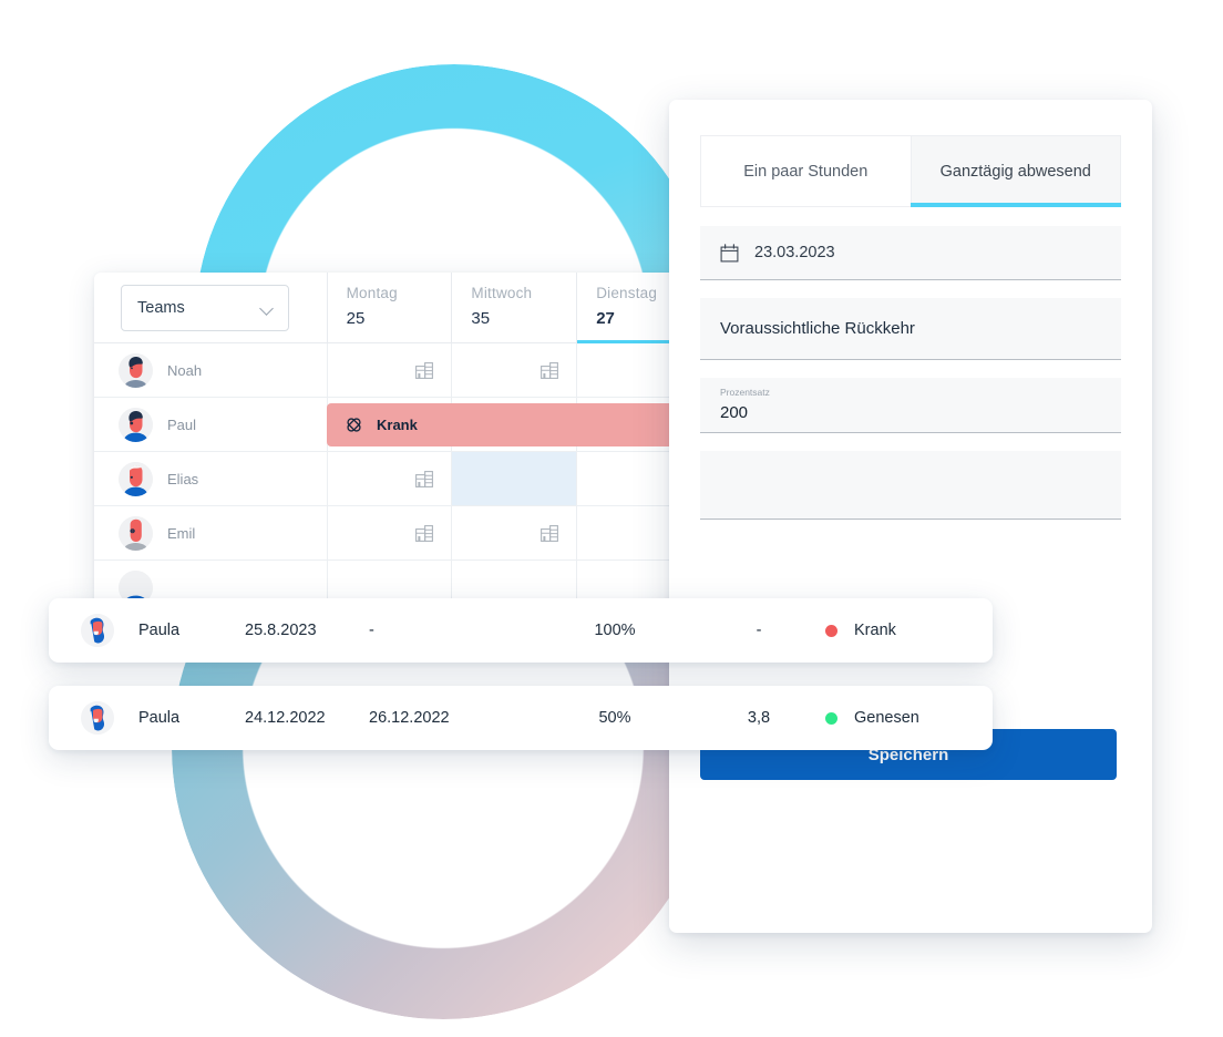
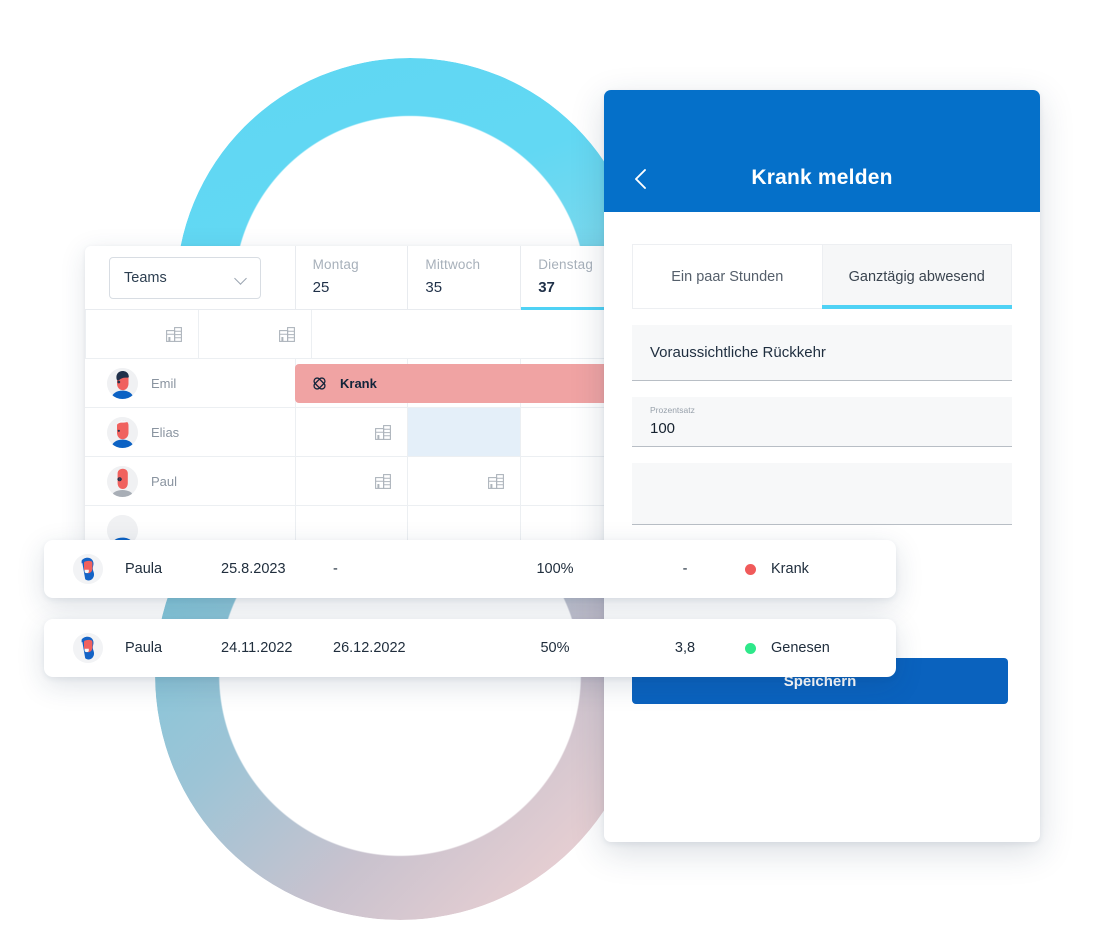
  Teams
  Montag
  25
  Mittwoch
  35
  Dienstag
- 27
+ 37
- Noah
- Paul
+ Emil
  Krank
  Elias
- Emil
+ Paul
+ Krank melden
  Ein paar Stunden
  Ganztägig abwesend
- 23.03.2023
  Voraussichtliche Rückkehr
  Prozentsatz
- 200
+ 100
  Speichern
  Paula
  25.8.2023
  -
  100%
  -
  Krank
  Paula
- 24.12.2022
+ 24.11.2022
  26.12.2022
  50%
  3,8
  Genesen
